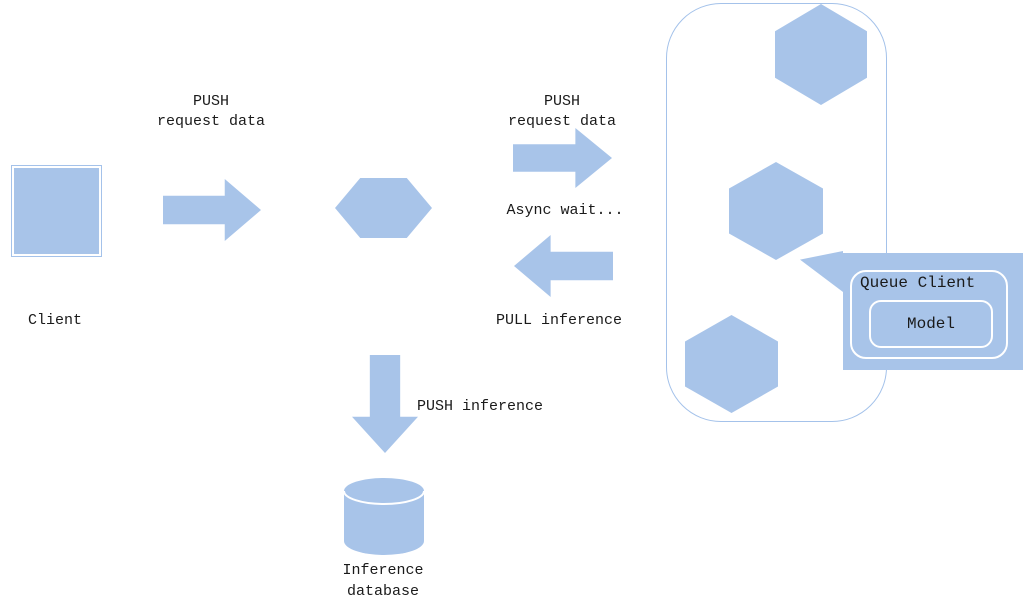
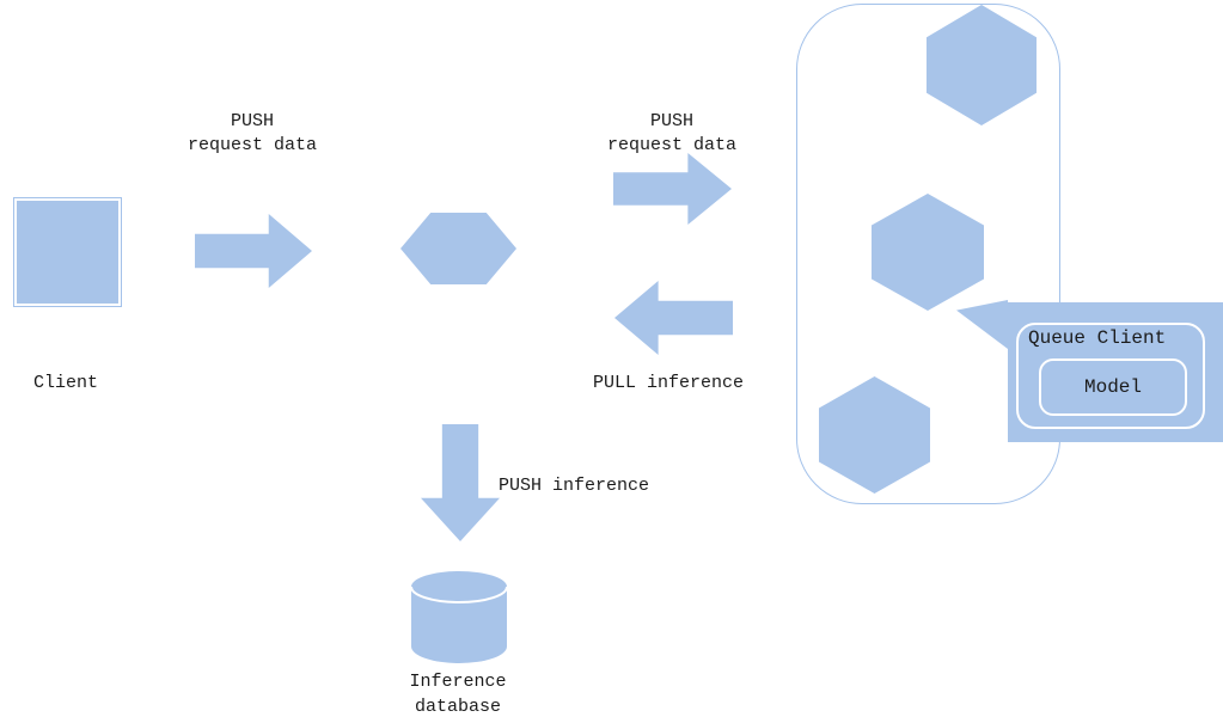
  Client
  PUSH
  request data
  PUSH
  request data
- Async wait...
  PULL inference
  Queue Client
  Model
  PUSH inference
  Inference
  database
